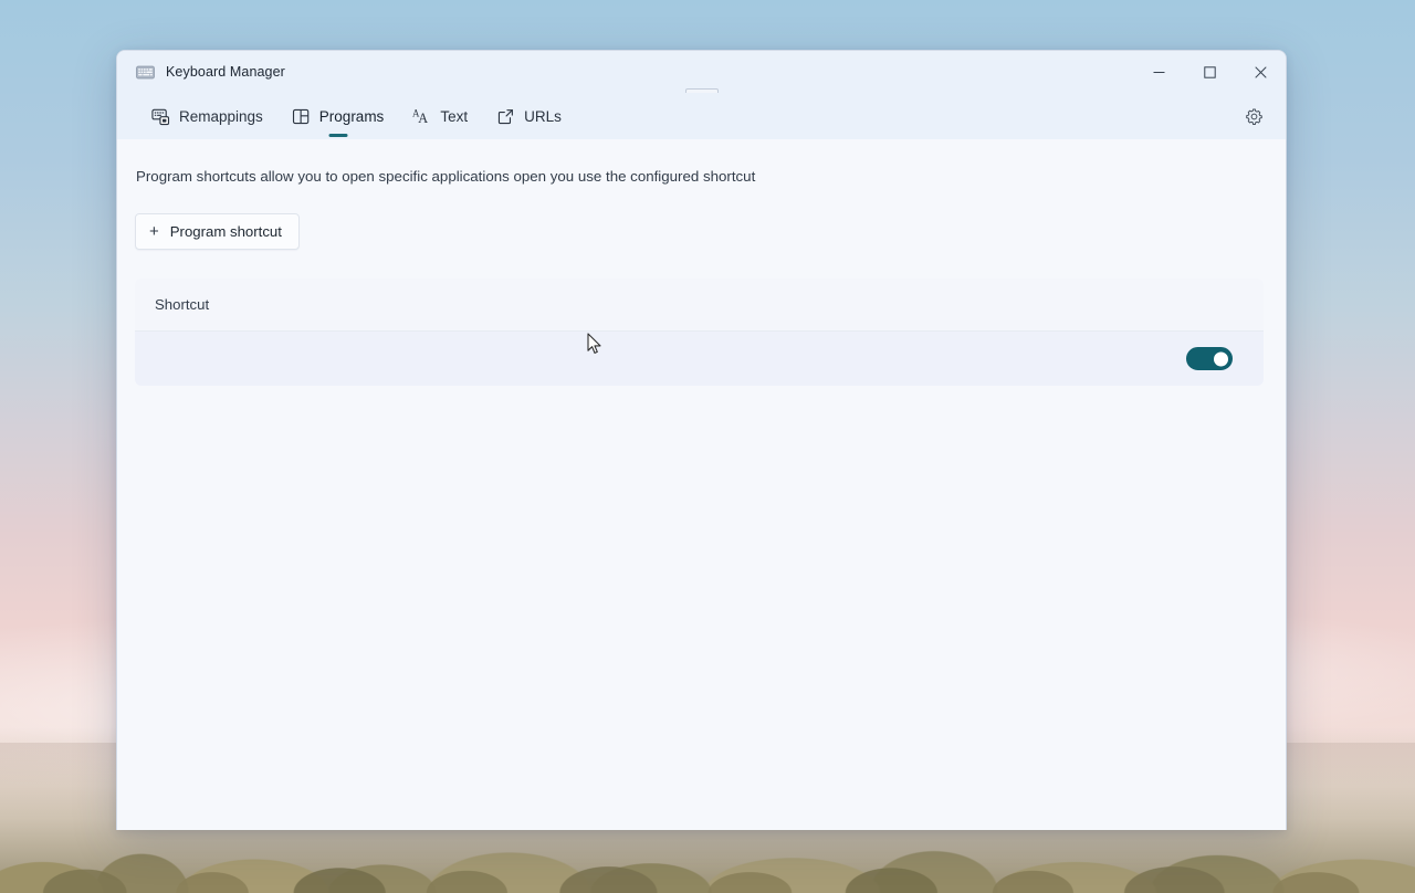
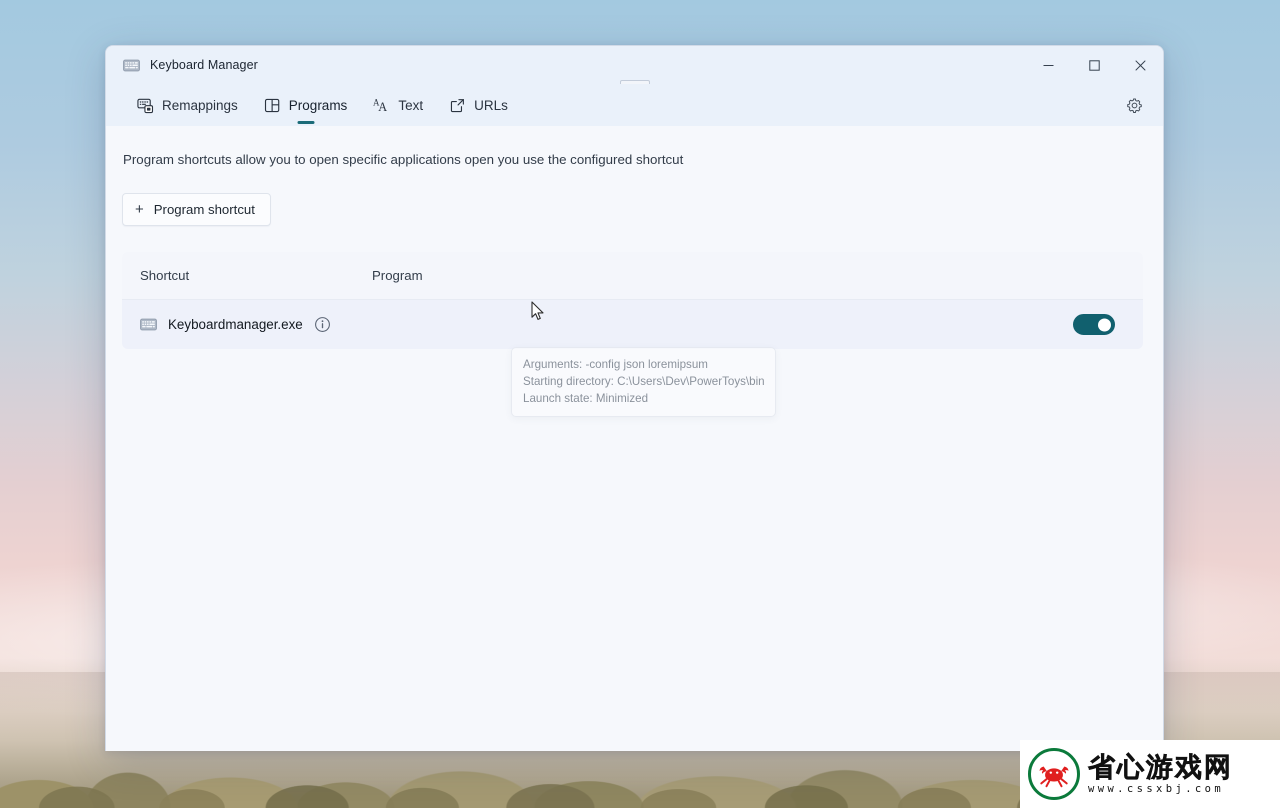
  Keyboard Manager
  Remappings
  Programs
  A
  A
  Text
  URLs
  Program shortcuts allow you to open specific applications open you use the configured shortcut
  +
  Program shortcut
  Shortcut
+ Program
+ Keyboardmanager.exe
+ Arguments: -config json loremipsum
+ Starting directory: C:\Users\Dev\PowerToys\bin
+ Launch state: Minimized
+ 省心游戏网
+ www.cssxbj.com
